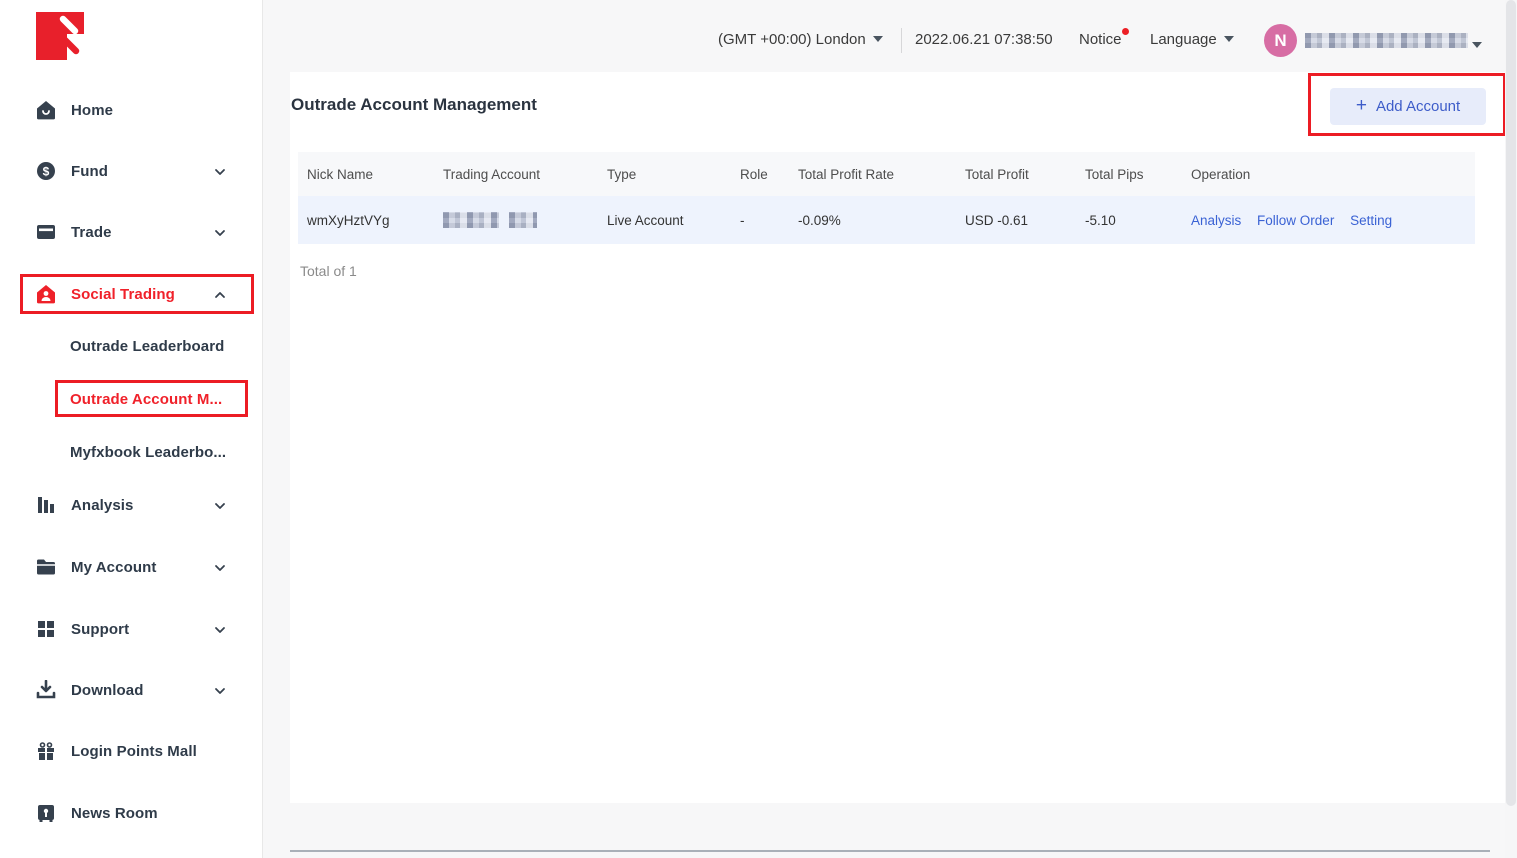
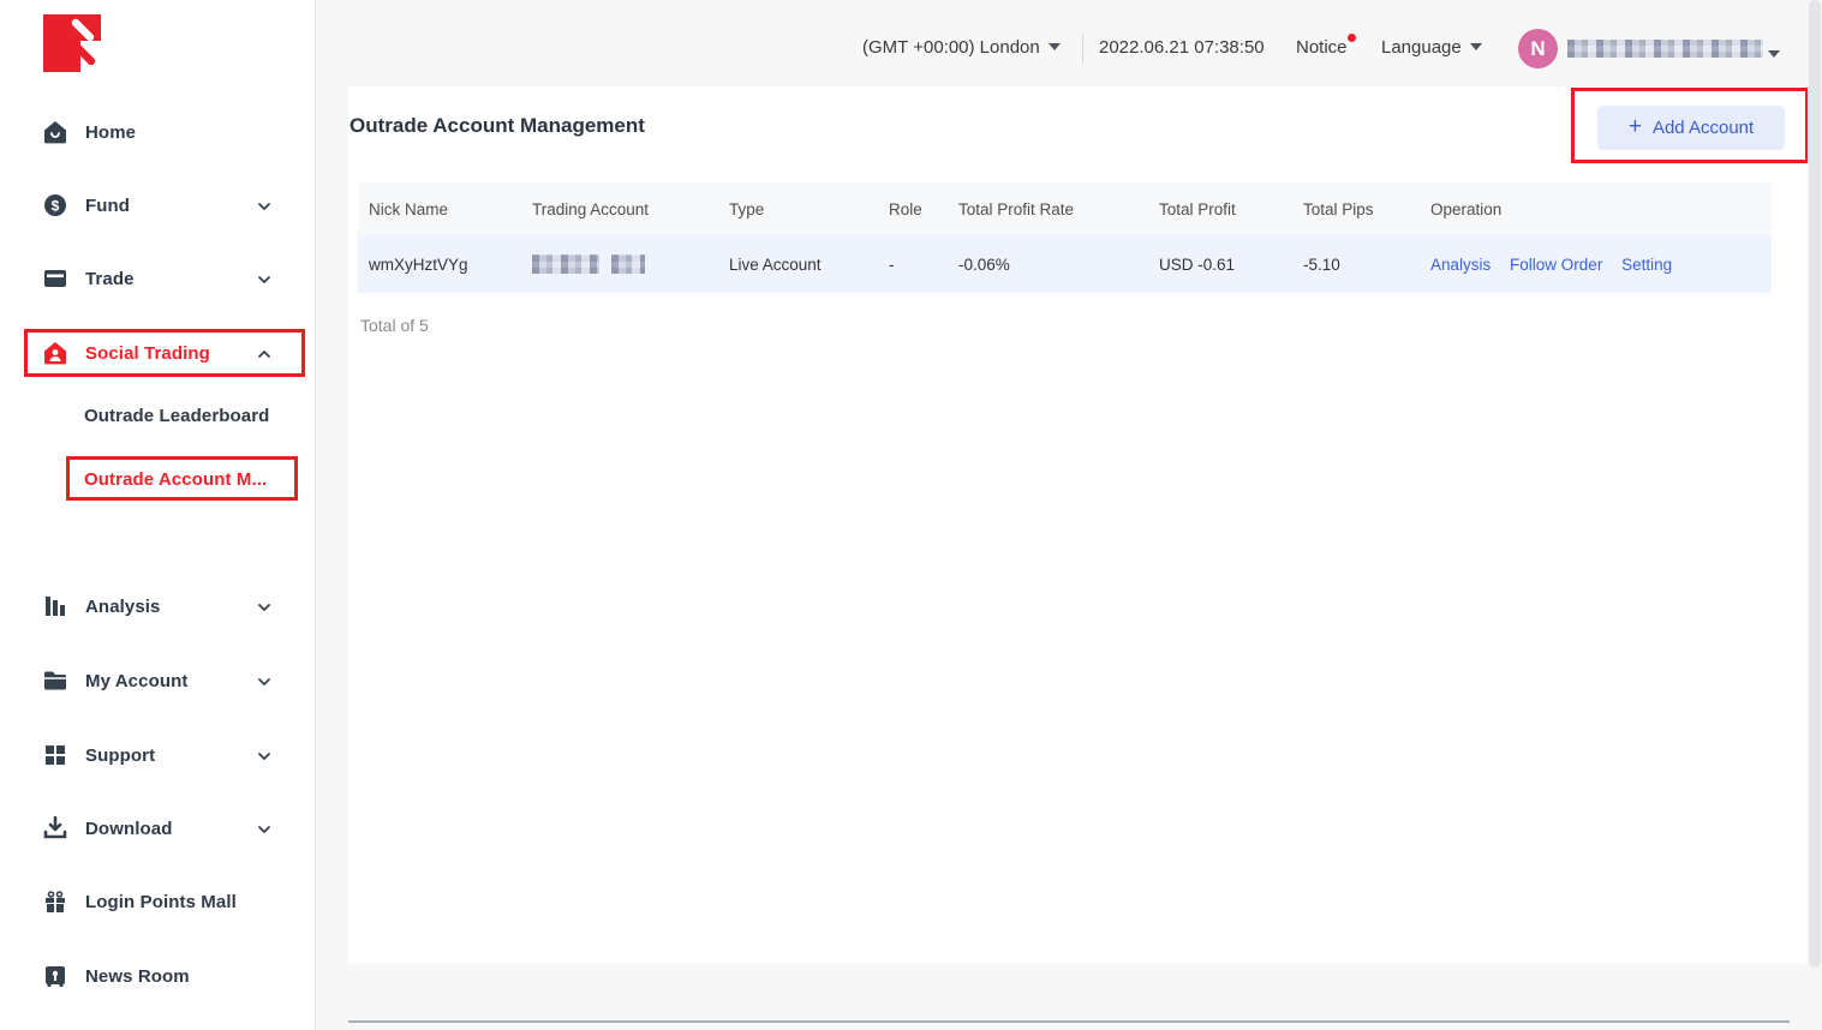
  Home
  $
  Fund
  Trade
  Social Trading
  Outrade Leaderboard
  Outrade Account M...
- Myfxbook Leaderbo...
  Analysis
  My Account
  Support
  Download
  Login Points Mall
  News Room
  (GMT +00:00) London
  2022.06.21 07:38:50
  Notice
  Language
  N
  Outrade Account Management
  +
  Add Account
  Nick Name	Trading Account	Type	Role	Total Profit Rate	Total Profit	Total Pips	Operation
- wmXyHztVYg		Live Account	-	-0.09%	USD -0.61	-5.10	Analysis Follow Order Setting
+ wmXyHztVYg		Live Account	-	-0.06%	USD -0.61	-5.10	Analysis Follow Order Setting
- Total of 1
+ Total of 5
